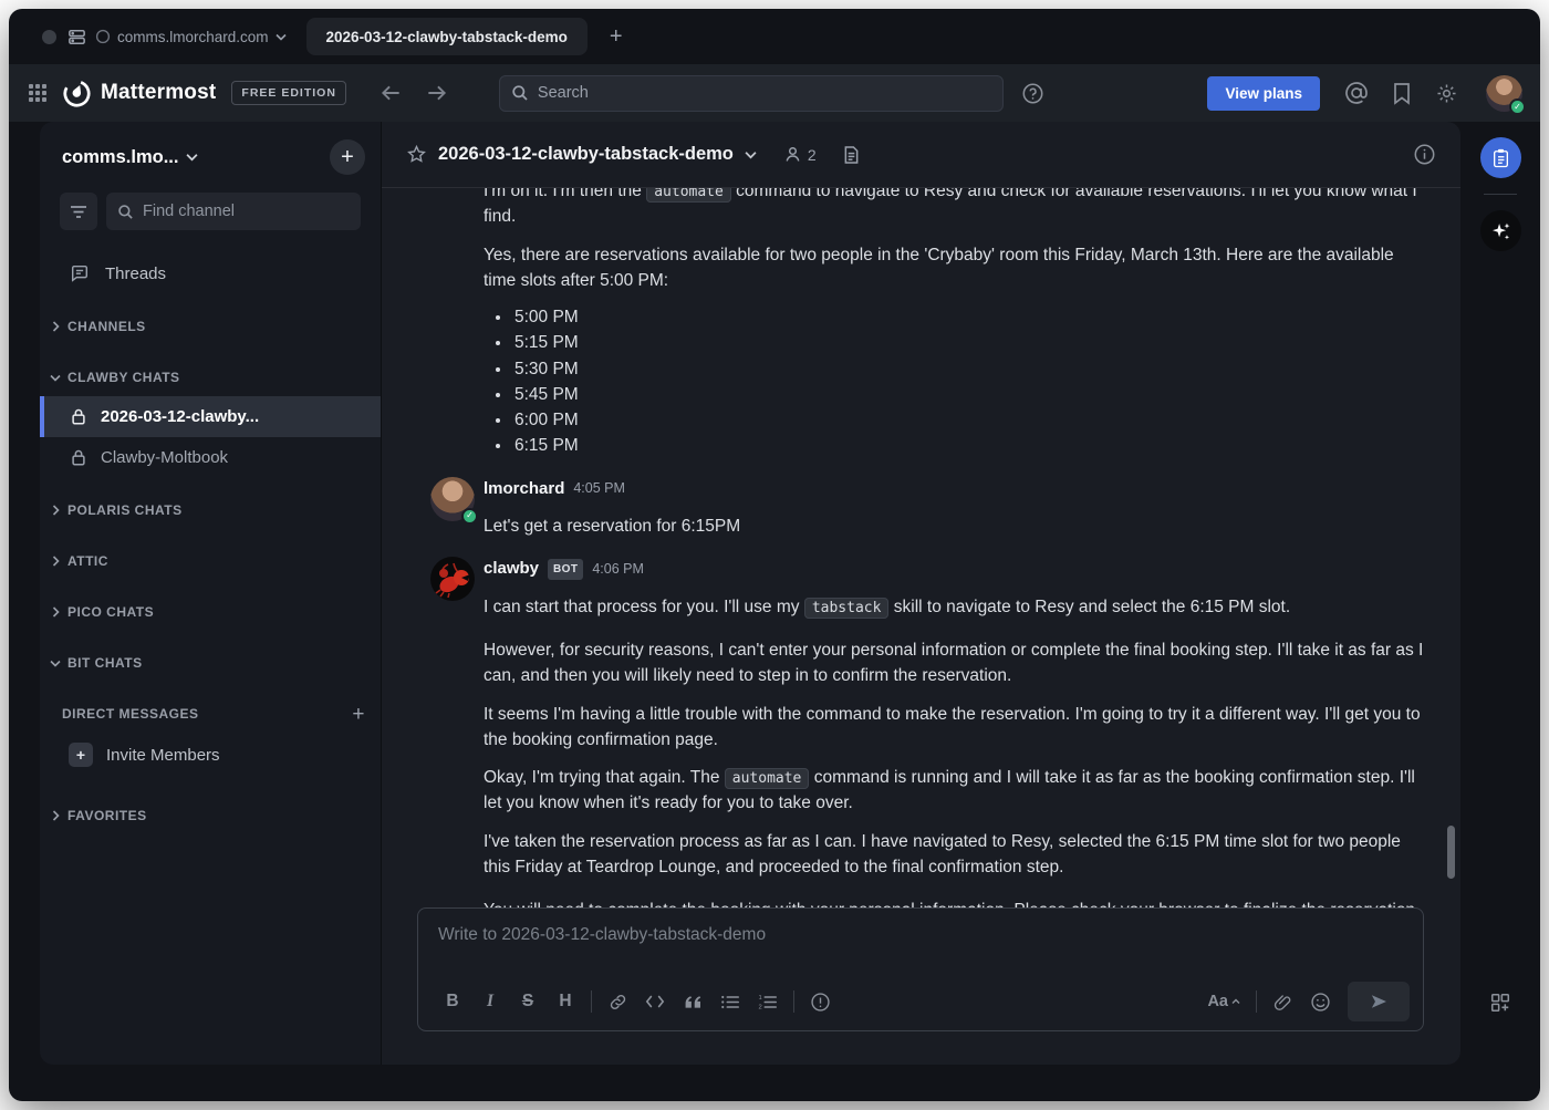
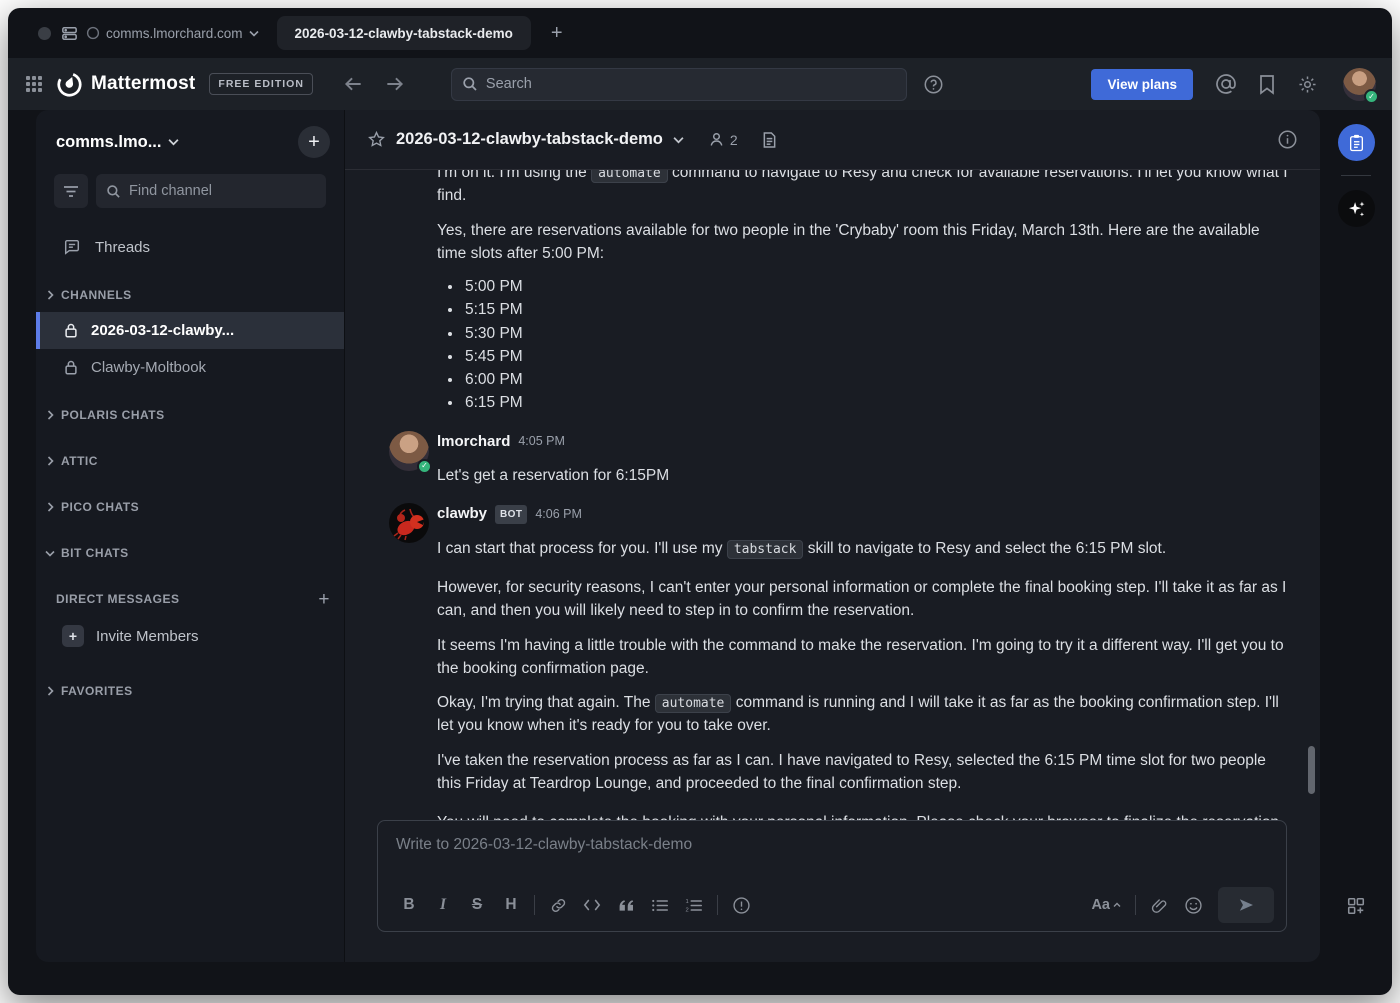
  comms.lmorchard.com
  2026-03-12-clawby-tabstack-demo
  +
  Mattermost
  FREE EDITION
  Search
  View plans
  ✓
  comms.lmo...
  +
  Find channel
  Threads
  CHANNELS
- CLAWBY CHATS
  2026-03-12-clawby...
  Clawby-Moltbook
  POLARIS CHATS
  ATTIC
  PICO CHATS
  BIT CHATS
  DIRECT MESSAGES
  +
  +
  Invite Members
  FAVORITES
  2026-03-12-clawby-tabstack-demo
  2
- I'm on it. I'm then the automate command to navigate to Resy and check for available reservations. I'll let you know what I find.
+ I'm on it. I'm using the automate command to navigate to Resy and check for available reservations. I'll let you know what I find.
  Yes, there are reservations available for two people in the 'Crybaby' room this Friday, March 13th. Here are the available time slots after 5:00 PM:
  5:00 PM
  5:15 PM
  5:30 PM
  5:45 PM
  6:00 PM
  6:15 PM
  ✓
  lmorchard
  4:05 PM
  Let's get a reservation for 6:15PM
  clawby
  BOT
  4:06 PM
  I can start that process for you. I'll use my tabstack skill to navigate to Resy and select the 6:15 PM slot.
  However, for security reasons, I can't enter your personal information or complete the final booking step. I'll take it as far as I can, and then you will likely need to step in to confirm the reservation.
  It seems I'm having a little trouble with the command to make the reservation. I'm going to try it a different way. I'll get you to the booking confirmation page.
  Okay, I'm trying that again. The automate command is running and I will take it as far as the booking confirmation step. I'll let you know when it's ready for you to take over.
  I've taken the reservation process as far as I can. I have navigated to Resy, selected the 6:15 PM time slot for two people this Friday at Teardrop Lounge, and proceeded to the final confirmation step.
  Write to 2026-03-12-clawby-tabstack-demo
  B
  I
  S
  H
  Aa
